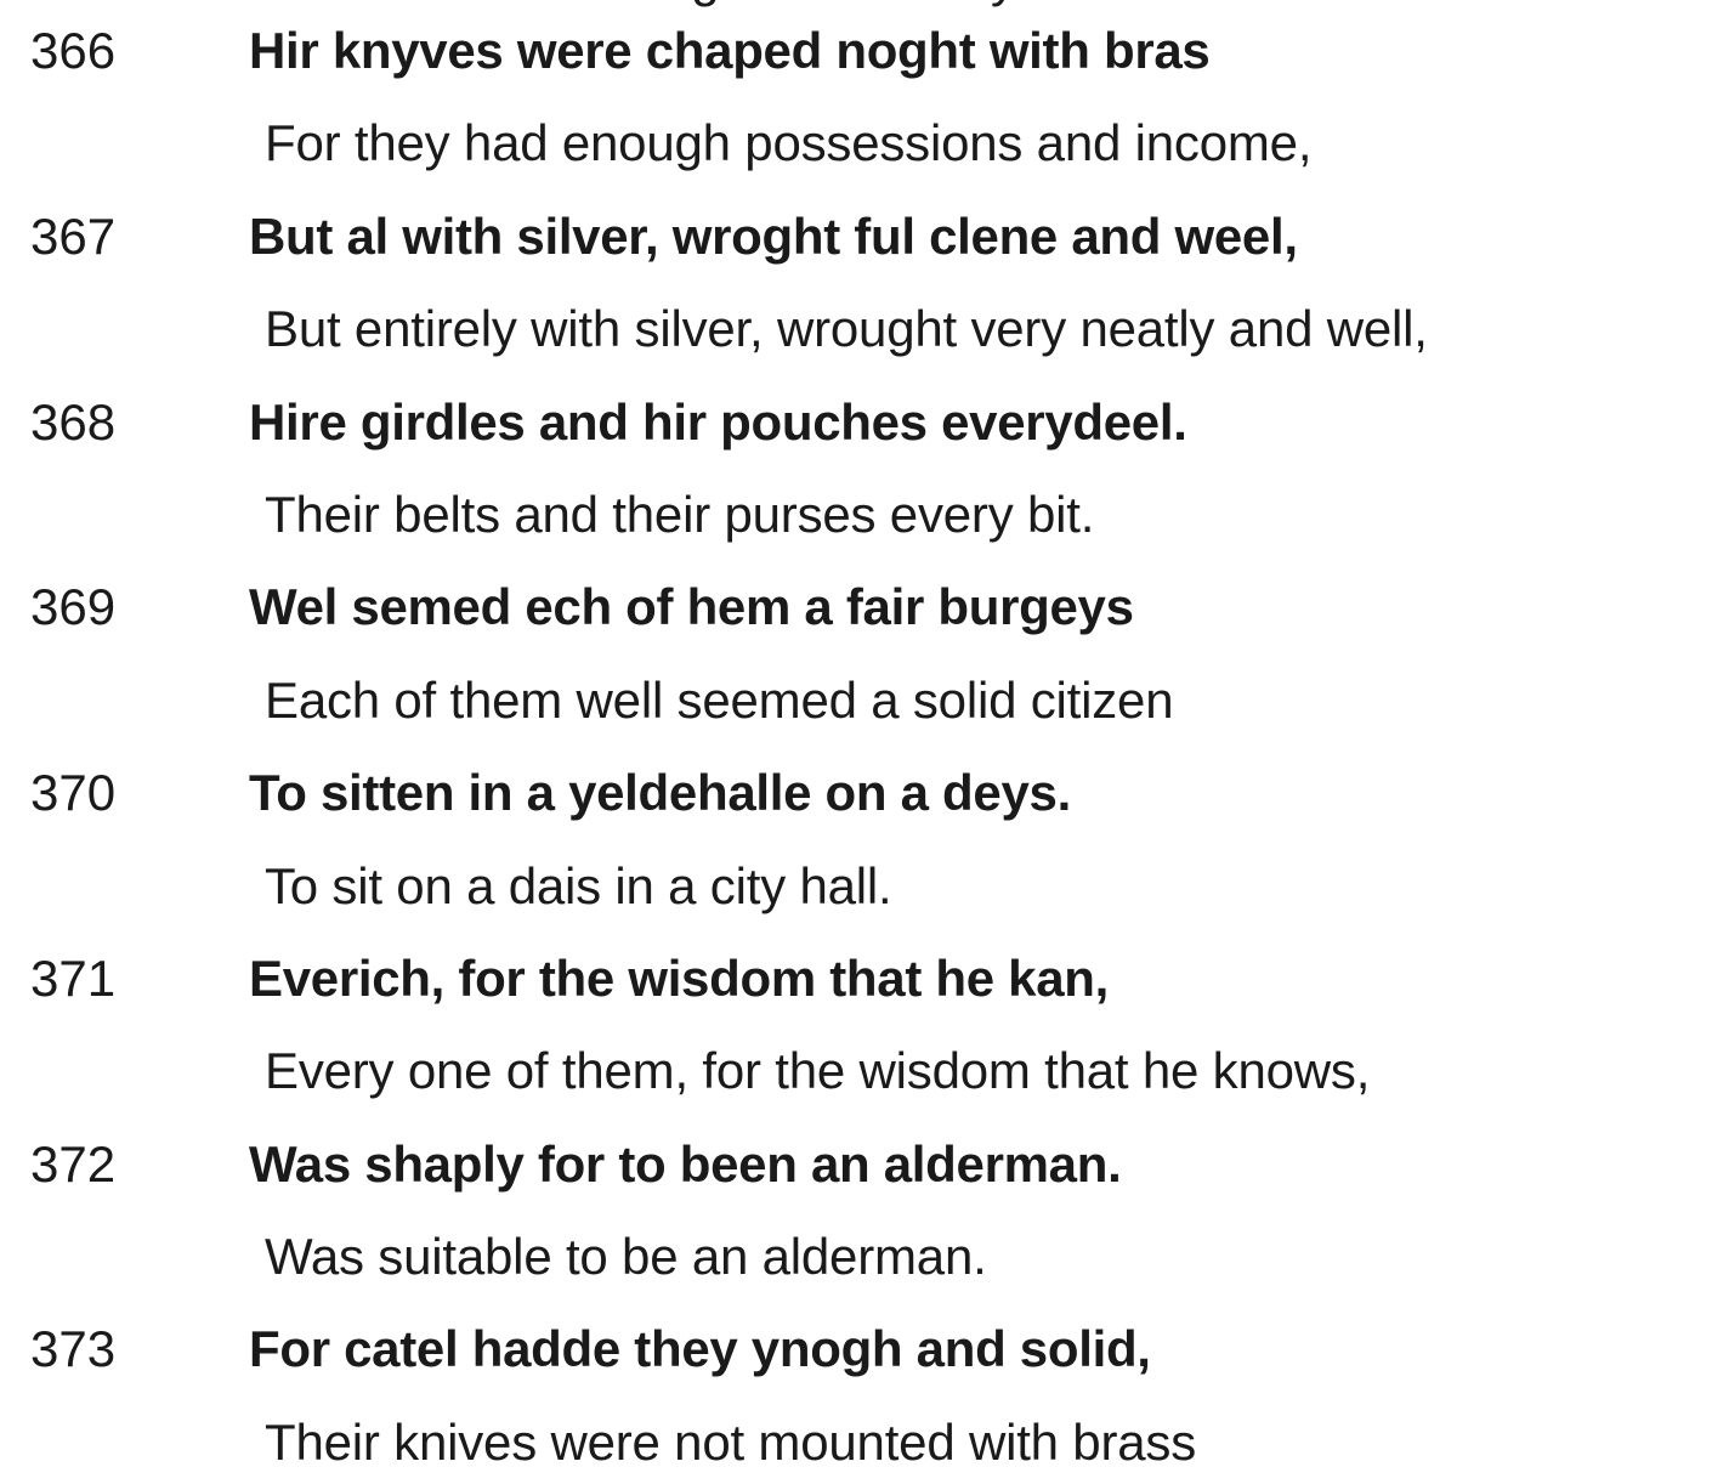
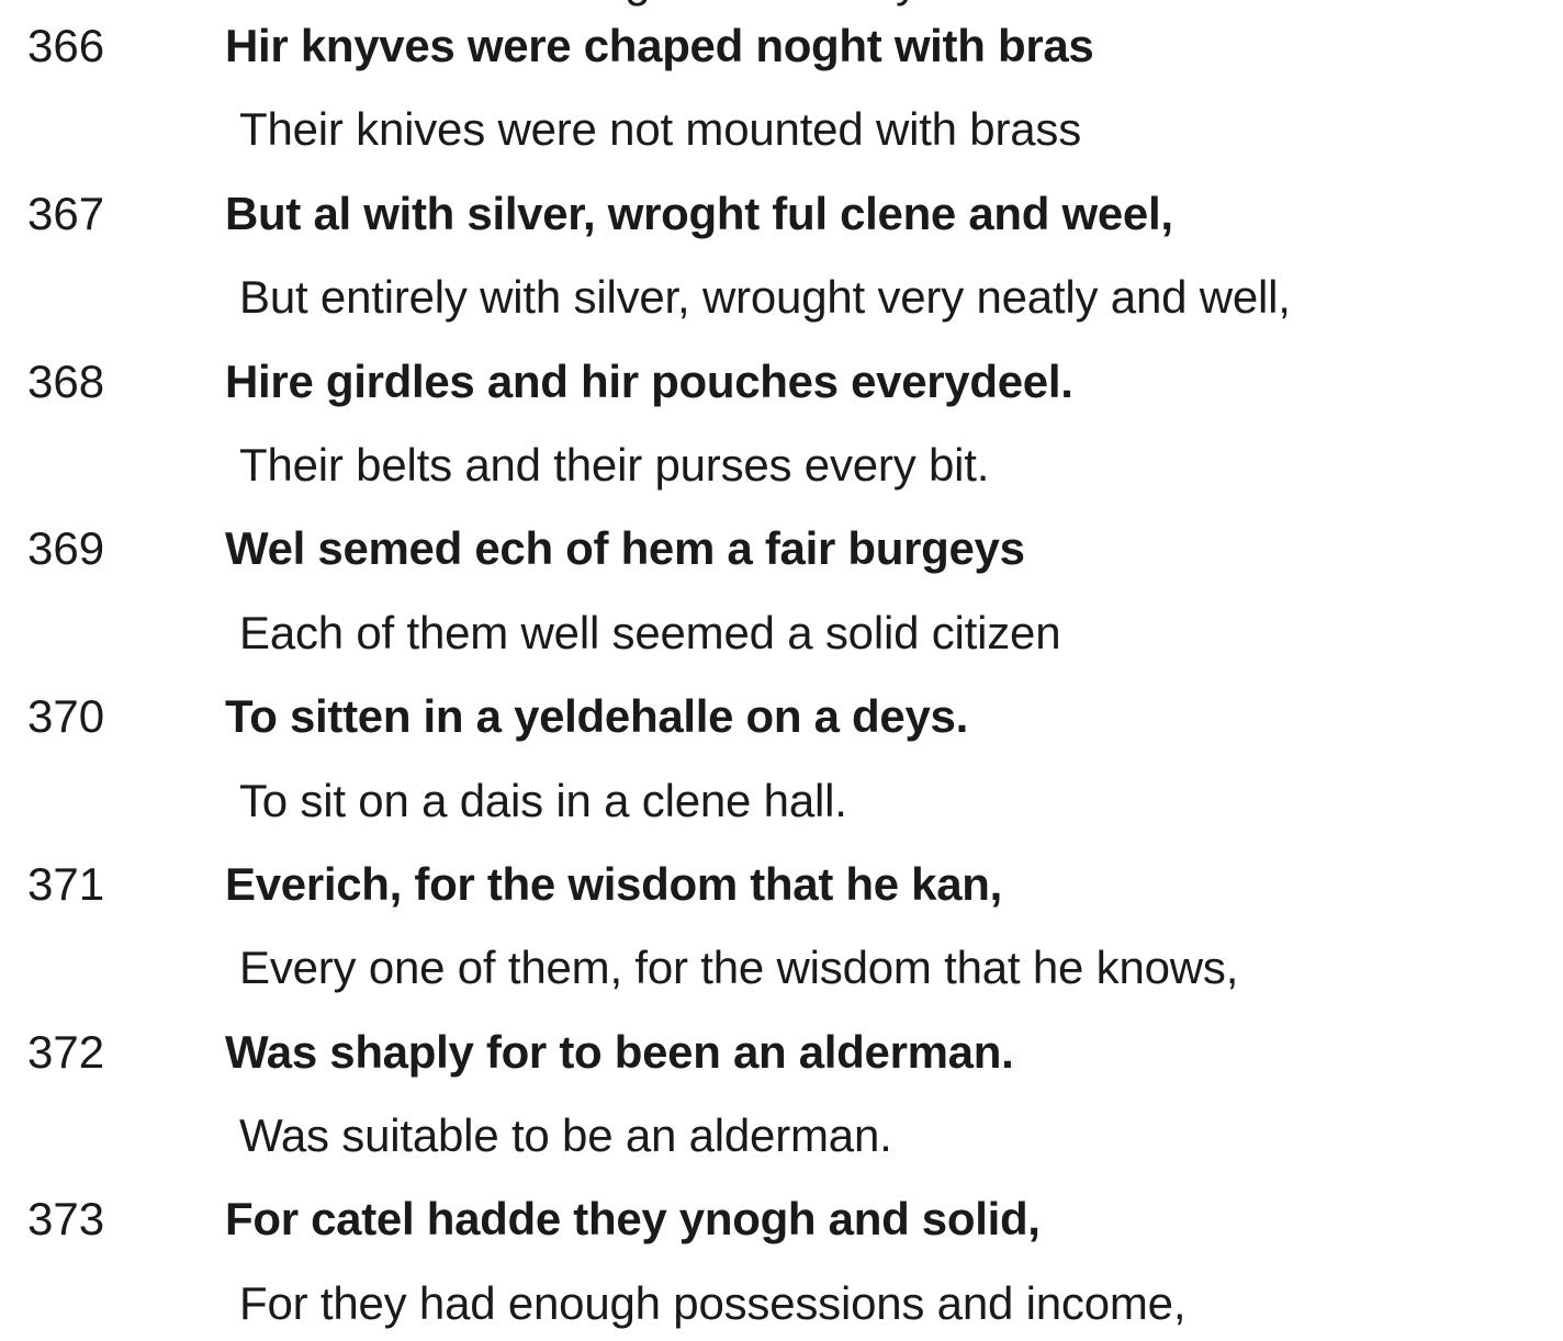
  366
  Hir knyves were chaped noght with bras
- For they had enough possessions and income,
+ Their knives were not mounted with brass
  367
  But al with silver, wroght ful clene and weel,
  But entirely with silver, wrought very neatly and well,
  368
  Hire girdles and hir pouches everydeel.
  Their belts and their purses every bit.
  369
  Wel semed ech of hem a fair burgeys
  Each of them well seemed a solid citizen
  370
  To sitten in a yeldehalle on a deys.
- To sit on a dais in a city hall.
+ To sit on a dais in a clene hall.
  371
  Everich, for the wisdom that he kan,
  Every one of them, for the wisdom that he knows,
  372
  Was shaply for to been an alderman.
  Was suitable to be an alderman.
  373
  For catel hadde they ynogh and solid,
- Their knives were not mounted with brass
+ For they had enough possessions and income,
